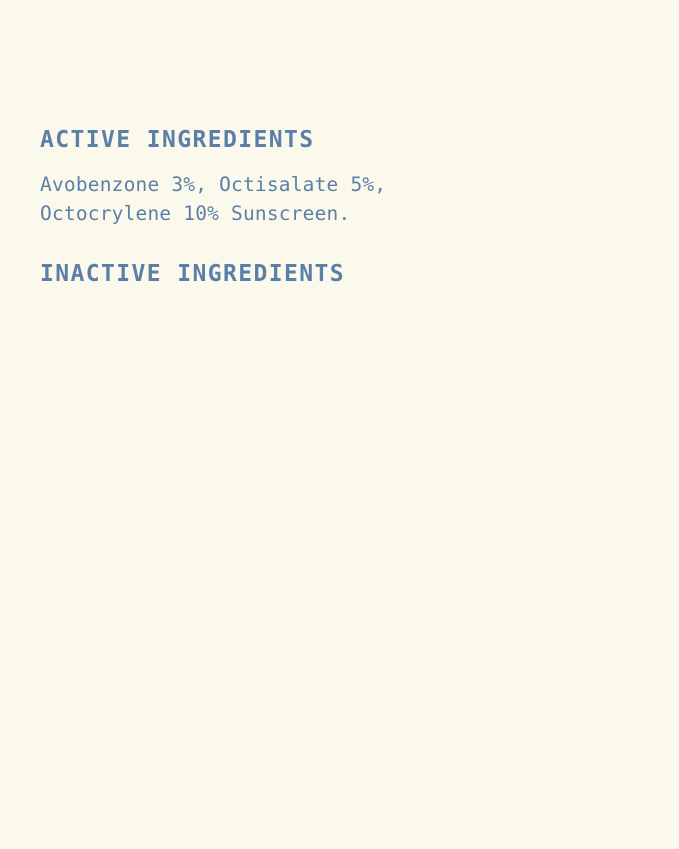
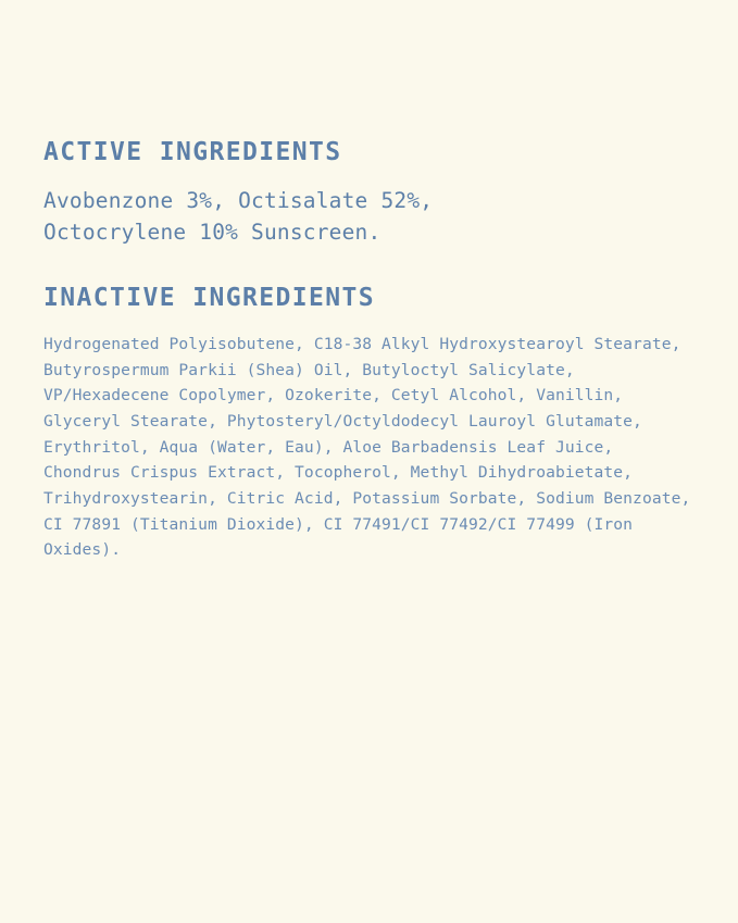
  ACTIVE INGREDIENTS
- Avobenzone 3%, Octisalate 5%, Octocrylene 10% Sunscreen.
+ Avobenzone 3%, Octisalate 52%, Octocrylene 10% Sunscreen.
  INACTIVE INGREDIENTS
+ Hydrogenated Polyisobutene, C18-38 Alkyl Hydroxystearoyl Stearate, Butyrospermum Parkii (Shea) Oil, Butyloctyl Salicylate, VP/Hexadecene Copolymer, Ozokerite, Cetyl Alcohol, Vanillin, Glyceryl Stearate, Phytosteryl/Octyldodecyl Lauroyl Glutamate, Erythritol, Aqua (Water, Eau), Aloe Barbadensis Leaf Juice, Chondrus Crispus Extract, Tocopherol, Methyl Dihydroabietate, Trihydroxystearin, Citric Acid, Potassium Sorbate, Sodium Benzoate, CI 77891 (Titanium Dioxide), CI 77491/CI 77492/CI 77499 (Iron Oxides).
